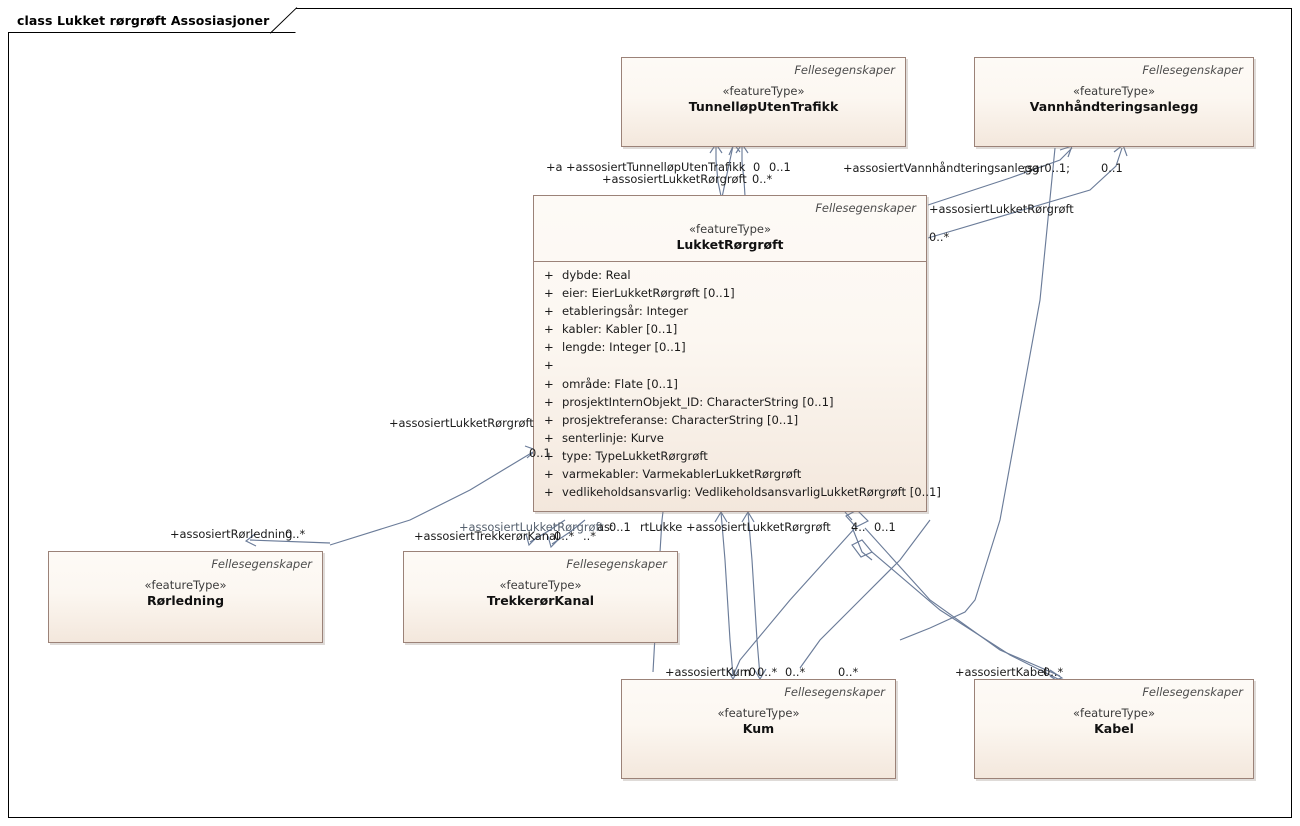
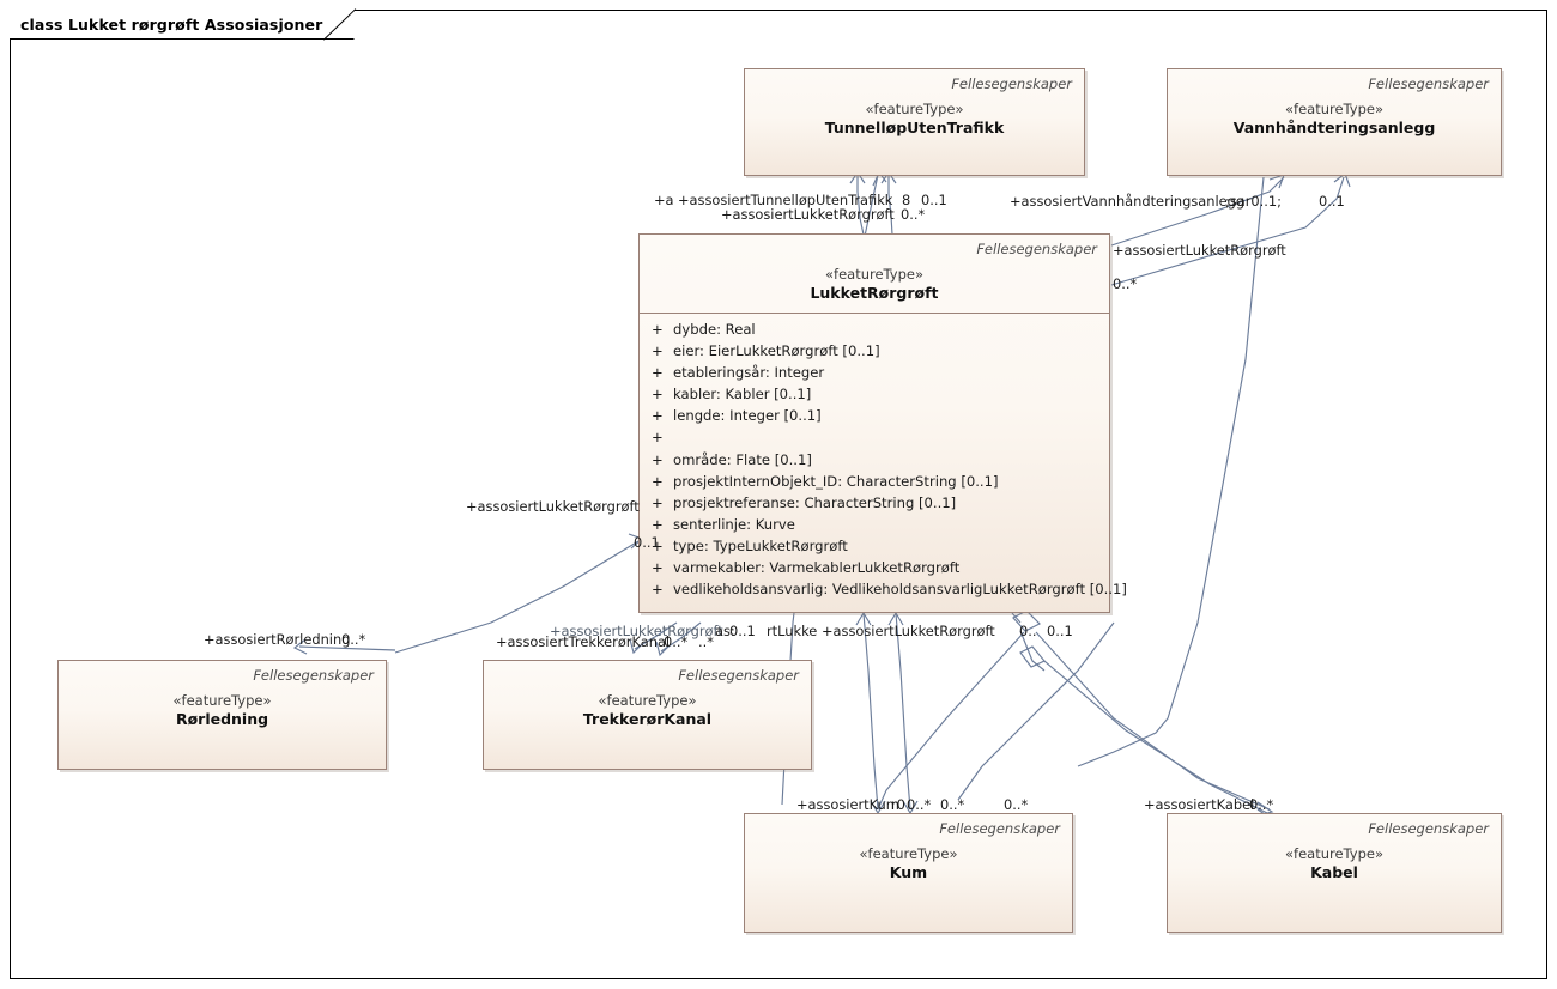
  class Lukket rørgrøft Assosiasjoner
  Fellesegenskaper
  «featureType»
  TunnelløpUtenTrafikk
  Fellesegenskaper
  «featureType»
  Vannhåndteringsanlegg
  Fellesegenskaper
  «featureType»
  LukketRørgrøft
  +
  dybde: Real
  +
  eier: EierLukketRørgrøft [0..1]
  +
  etableringsår: Integer
  +
  kabler: Kabler [0..1]
  +
  lengde: Integer [0..1]
  +
  +
  område: Flate [0..1]
  +
  prosjektInternObjekt_ID: CharacterString [0..1]
  +
  prosjektreferanse: CharacterString [0..1]
  +
  senterlinje: Kurve
  +
  type: TypeLukketRørgrøft
  +
  varmekabler: VarmekablerLukketRørgrøft
  +
  vedlikeholdsansvarlig: VedlikeholdsansvarligLukketRørgrøft [0..1]
  Fellesegenskaper
  «featureType»
  Rørledning
  Fellesegenskaper
  «featureType»
  TrekkerørKanal
  Fellesegenskaper
  «featureType»
  Kum
  Fellesegenskaper
  «featureType»
  Kabel
  +a
  +assosiertTunnelløpUtenTrafikk
- 0
+ 8
  0..1
  +assosiertLukketRørgrøft
  0..*
  +assosiertVannhåndteringsanlegg
  ;sar0..1;
  0..1
  +assosiertLukketRørgrøft
  0..*
  +assosiertLukketRørgrøft
  0..1
  +assosiertRørledning
  0..*
  +assosiertTrekkerørKanal
  0..*
  ..*
  +assosiertLukketRørgrøft
  as:
  0..1
  rtLukke
  +assosiertLukketRørgrøft
- 4..
+ 0..
  0..1
  +assosiertKum
  r0
  0..*
  0..*
  0..*
  +assosiertKabel
  0..*
